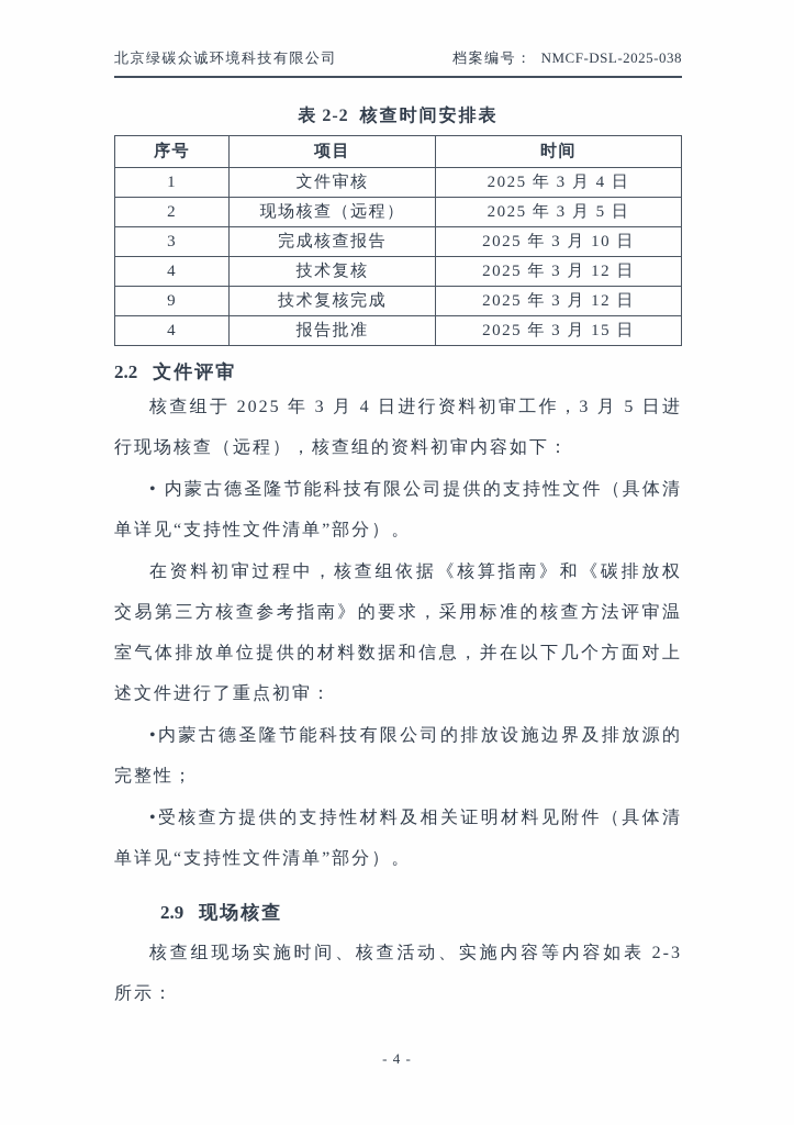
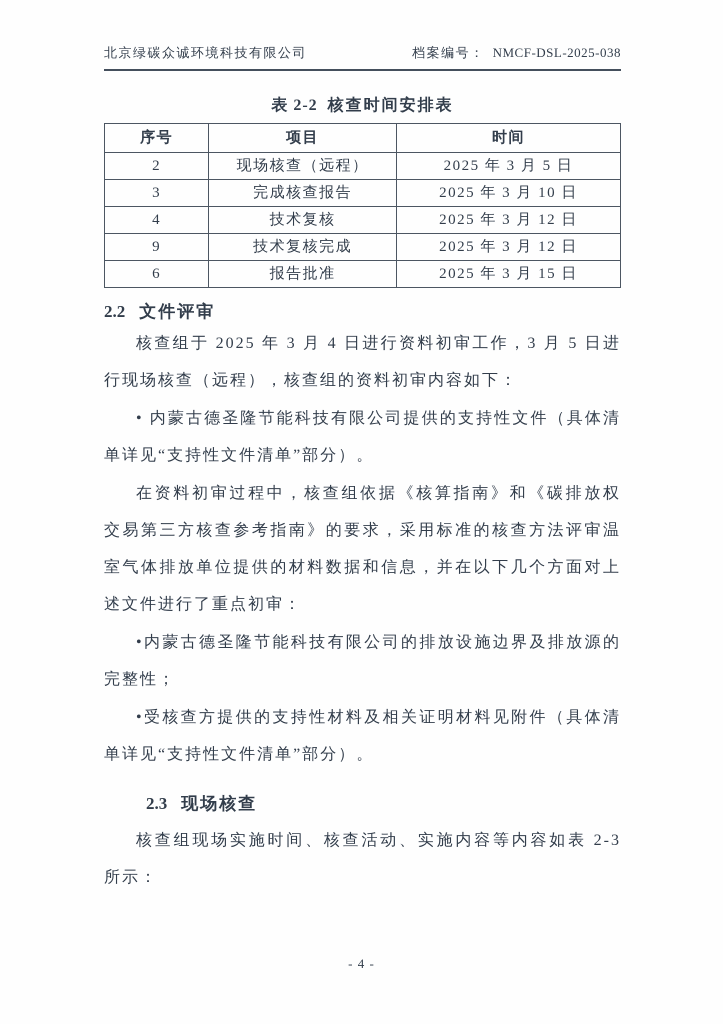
  北京绿碳众诚环境科技有限公司
  档案编号： NMCF-DSL-2025-038
  表 2-2 核查时间安排表
  序号	项目	时间
- 1	文件审核	2025 年 3 月 4 日
  2	现场核查（远程）	2025 年 3 月 5 日
  3	完成核查报告	2025 年 3 月 10 日
  4	技术复核	2025 年 3 月 12 日
  9	技术复核完成	2025 年 3 月 12 日
- 4	报告批准	2025 年 3 月 15 日
+ 6	报告批准	2025 年 3 月 15 日
  2.2 文件评审
  核查组于 2025 年 3 月 4 日进行资料初审工作，3 月 5 日进行现场核查（远程），核查组的资料初审内容如下：
  • 内蒙古德圣隆节能科技有限公司提供的支持性文件（具体清单详见“支持性文件清单”部分）。
  在资料初审过程中，核查组依据《核算指南》和《碳排放权交易第三方核查参考指南》的要求，采用标准的核查方法评审温室气体排放单位提供的材料数据和信息，并在以下几个方面对上述文件进行了重点初审：
  •内蒙古德圣隆节能科技有限公司的排放设施边界及排放源的完整性；
  •受核查方提供的支持性材料及相关证明材料见附件（具体清单详见“支持性文件清单”部分）。
- 2.9 现场核查
+ 2.3 现场核查
  核查组现场实施时间、核查活动、实施内容等内容如表 2-3 所示：
  - 4 -
